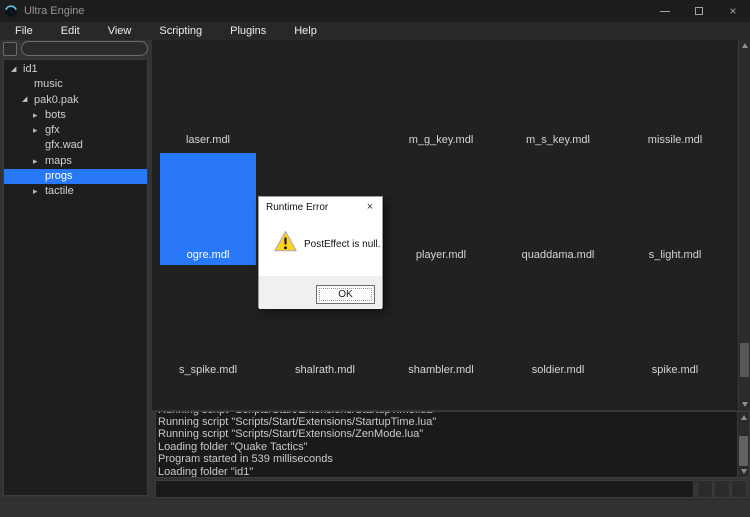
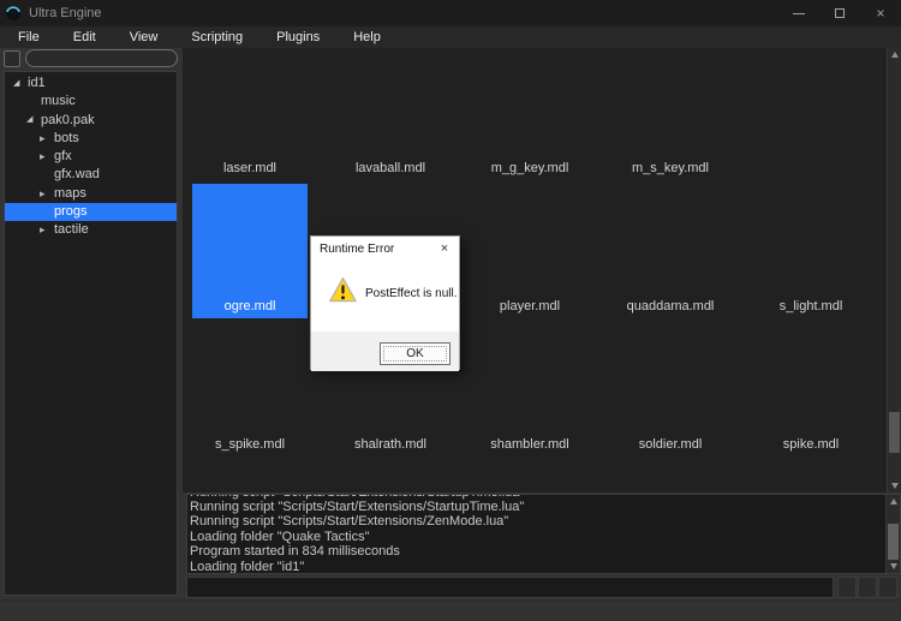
  Ultra Engine
  ×
  File
  Edit
  View
  Scripting
  Plugins
  Help
  id1
  music
  pak0.pak
  bots
  gfx
  gfx.wad
  maps
  progs
  tactile
  laser.mdl
+ lavaball.mdl
  m_g_key.mdl
  m_s_key.mdl
- missile.mdl
  ogre.mdl
  player.mdl
  quaddama.mdl
  s_light.mdl
  s_spike.mdl
  shalrath.mdl
  shambler.mdl
  soldier.mdl
  spike.mdl
  Running script "Scripts/Start/Extensions/StartupTime.lua"
  Running script "Scripts/Start/Extensions/ZenMode.lua"
  Loading folder "Quake Tactics"
- Program started in 539 milliseconds
+ Program started in 834 milliseconds
  Loading folder "id1"
  Runtime Error
  ×
  PostEffect is null.
  OK
